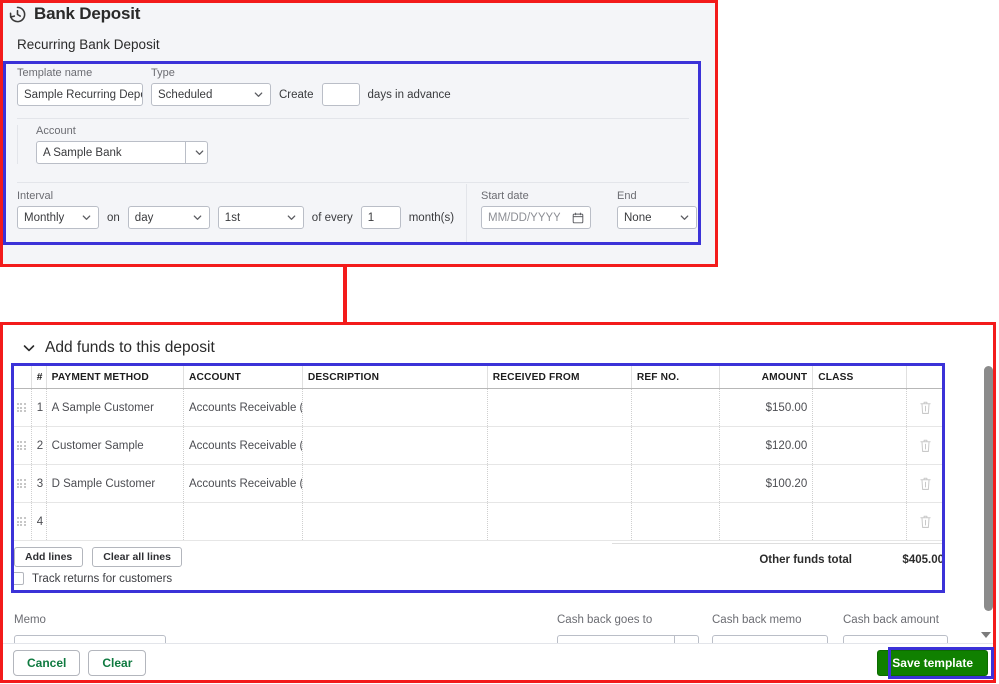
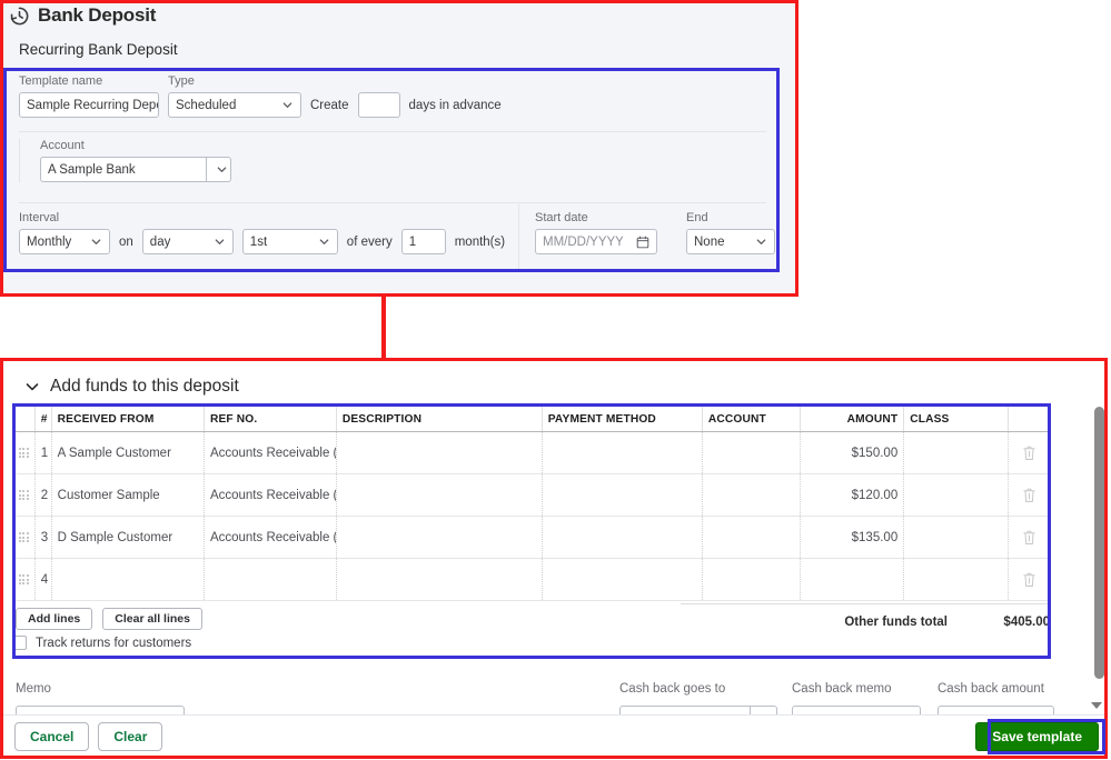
  Bank Deposit
  Recurring Bank Deposit
  Template name
  Sample Recurring Dep
  Type
  Scheduled
  Create
  days in advance
  Account
  A Sample Bank
  Interval
  Monthly
  on
  day
  1st
  of every
  1
  month(s)
  Start date
  MM/DD/YYYY
  End
  None
  Add funds to this deposit
  #
- PAYMENT METHOD
+ RECEIVED FROM
- ACCOUNT
+ REF NO.
  DESCRIPTION
- RECEIVED FROM
+ PAYMENT METHOD
- REF NO.
+ ACCOUNT
  AMOUNT
  CLASS
  1
  A Sample Customer
  Accounts Receivable (
  $150.00
  2
  Customer Sample
  Accounts Receivable (
  $120.00
  3
  D Sample Customer
  Accounts Receivable (
- $100.20
+ $135.00
  4
  Add lines
  Clear all lines
  Track returns for customers
  Other funds total
  $405.00
  Memo
  Cash back goes to
  Cash back memo
  Cash back amount
  Cancel
  Clear
  Save template
